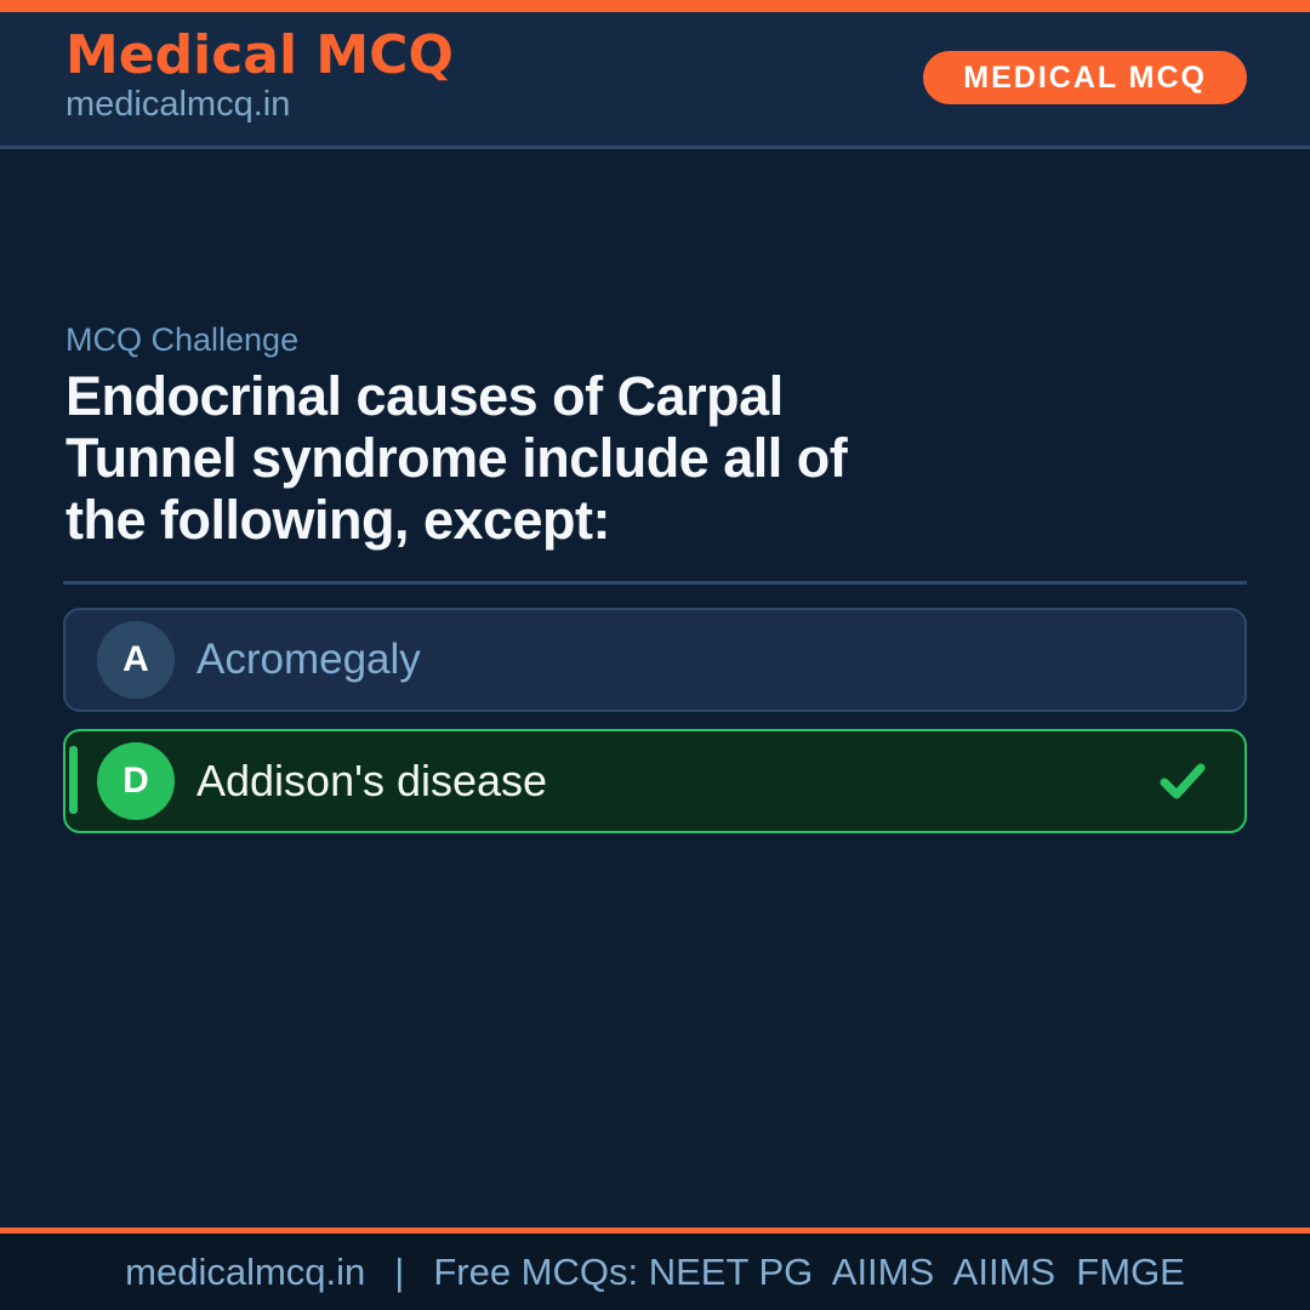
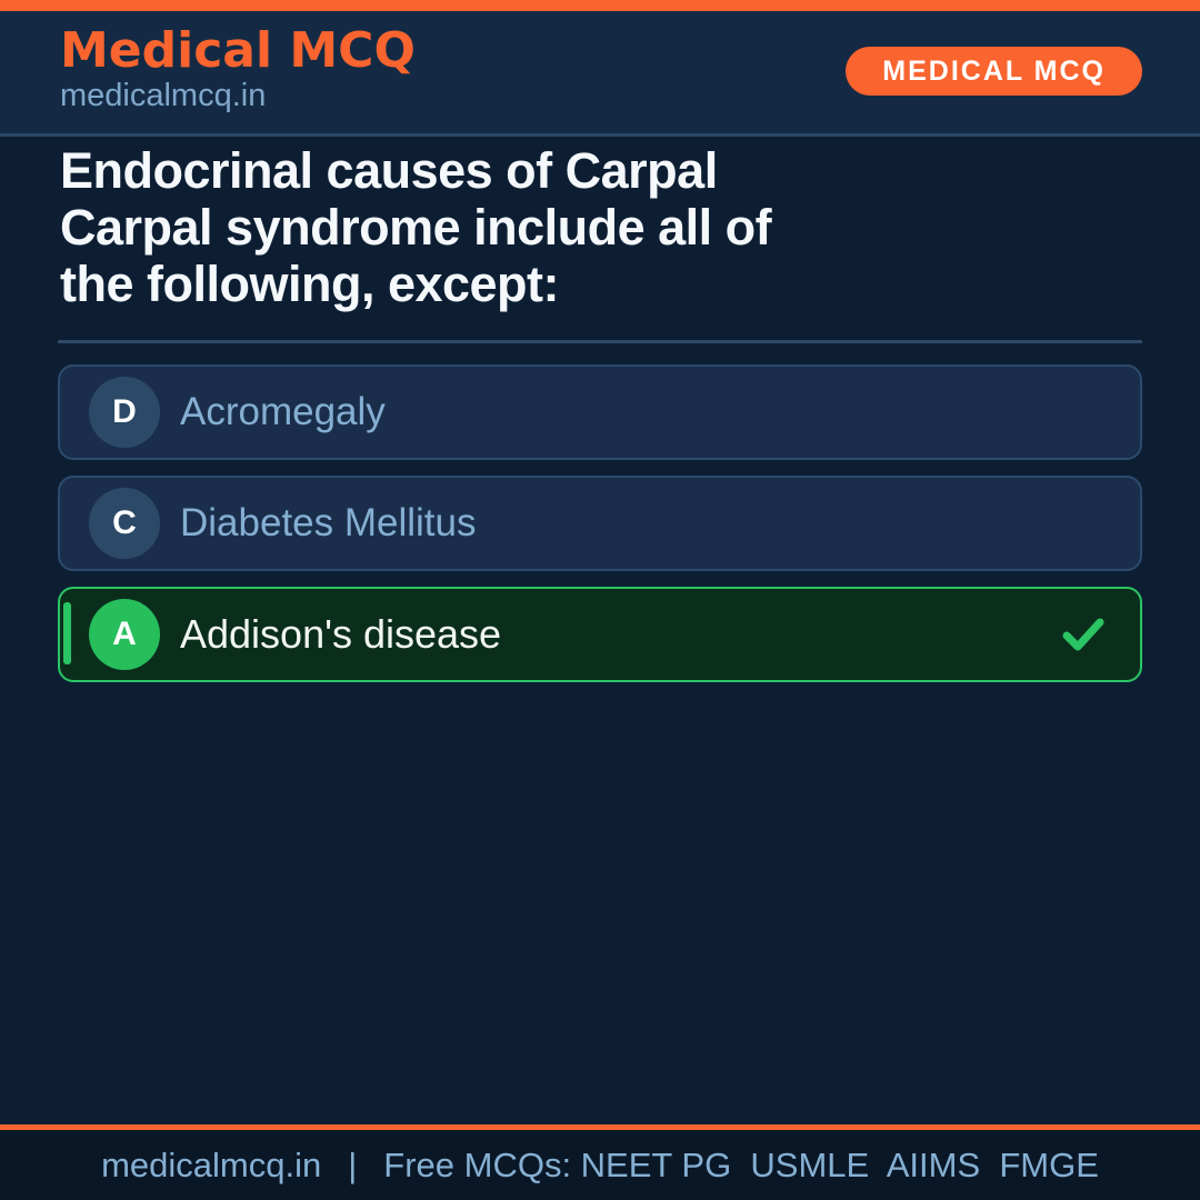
  Medical MCQ
  medicalmcq.in
  MEDICAL MCQ
- MCQ Challenge
  Endocrinal causes of Carpal
- Tunnel syndrome include all of
+ Carpal syndrome include all of
  the following, except:
- A
+ D
  Acromegaly
+ C
+ Diabetes Mellitus
- D
+ A
  Addison's disease
  medicalmcq.in
  |
- Free MCQs: NEET PG AIIMS AIIMS FMGE
+ Free MCQs: NEET PG USMLE AIIMS FMGE
